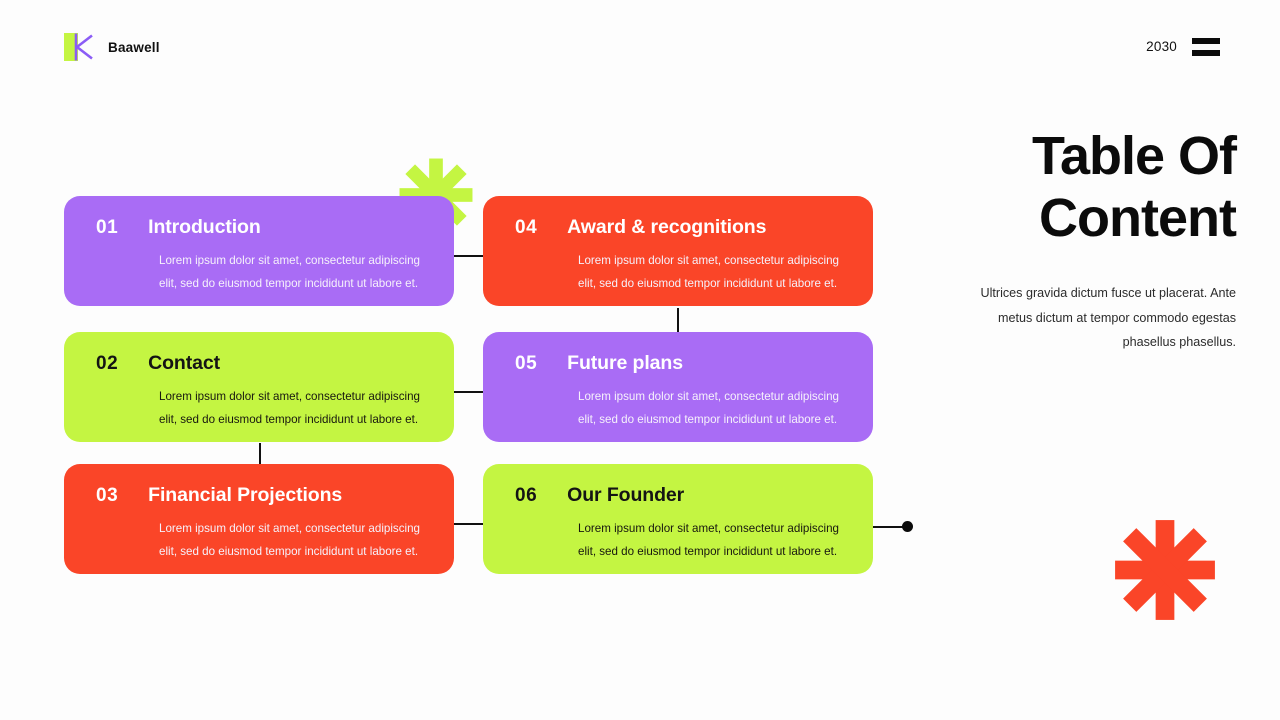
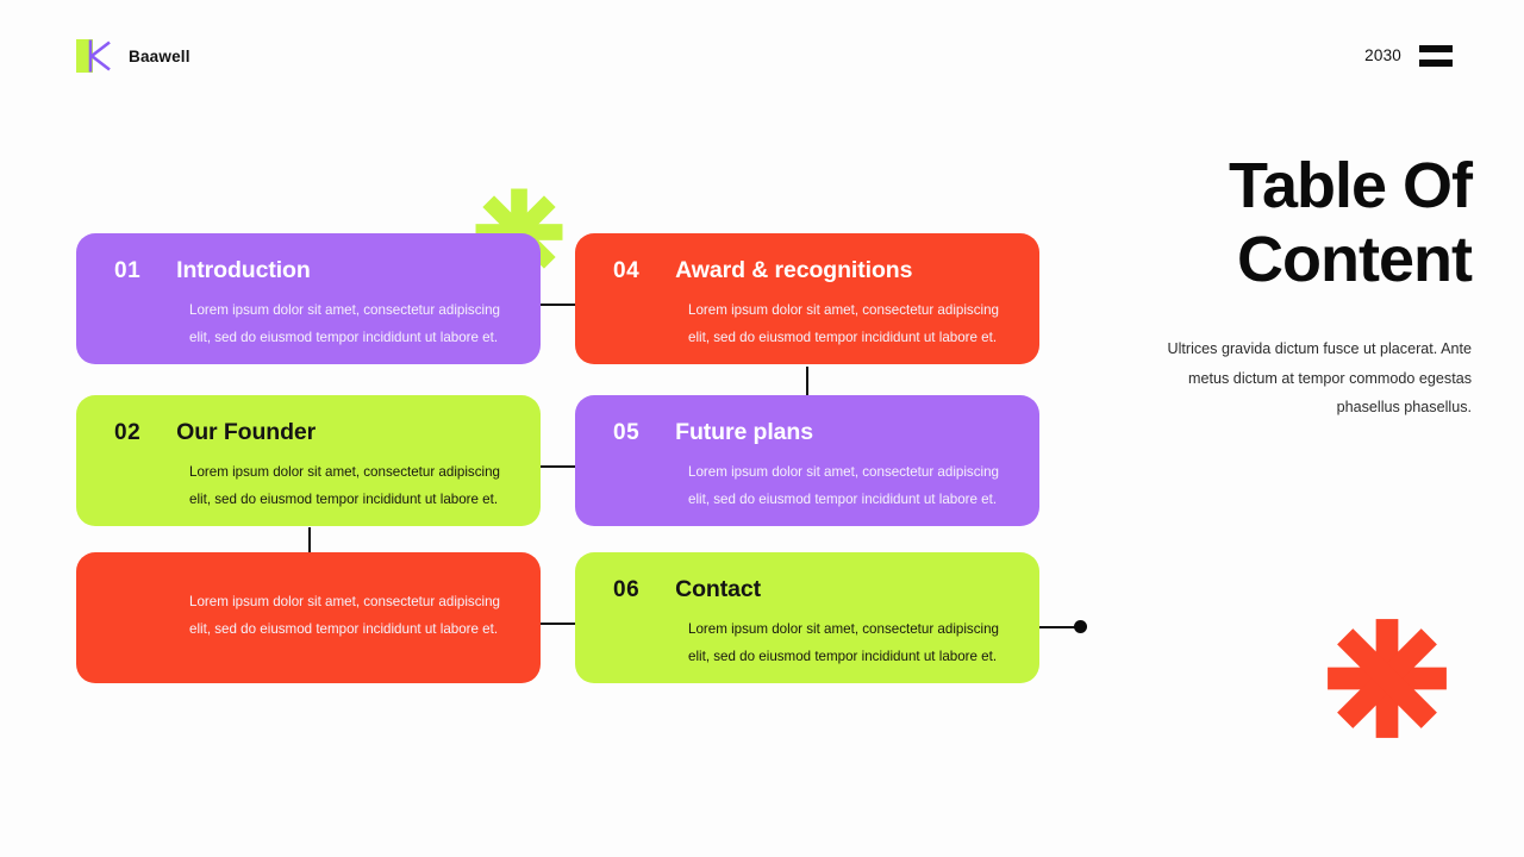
  Baawell
  2030
  01
  Introduction
  Lorem ipsum dolor sit amet, consectetur adipiscing elit, sed do eiusmod tempor incididunt ut labore et.
  02
- Contact
+ Our Founder
  Lorem ipsum dolor sit amet, consectetur adipiscing elit, sed do eiusmod tempor incididunt ut labore et.
- 03
- Financial Projections
  Lorem ipsum dolor sit amet, consectetur adipiscing elit, sed do eiusmod tempor incididunt ut labore et.
  04
  Award & recognitions
  Lorem ipsum dolor sit amet, consectetur adipiscing elit, sed do eiusmod tempor incididunt ut labore et.
  05
  Future plans
  Lorem ipsum dolor sit amet, consectetur adipiscing elit, sed do eiusmod tempor incididunt ut labore et.
  06
- Our Founder
+ Contact
  Lorem ipsum dolor sit amet, consectetur adipiscing elit, sed do eiusmod tempor incididunt ut labore et.
  Table Of
  Content
  Ultrices gravida dictum fusce ut placerat. Ante metus dictum at tempor commodo egestas phasellus phasellus.
